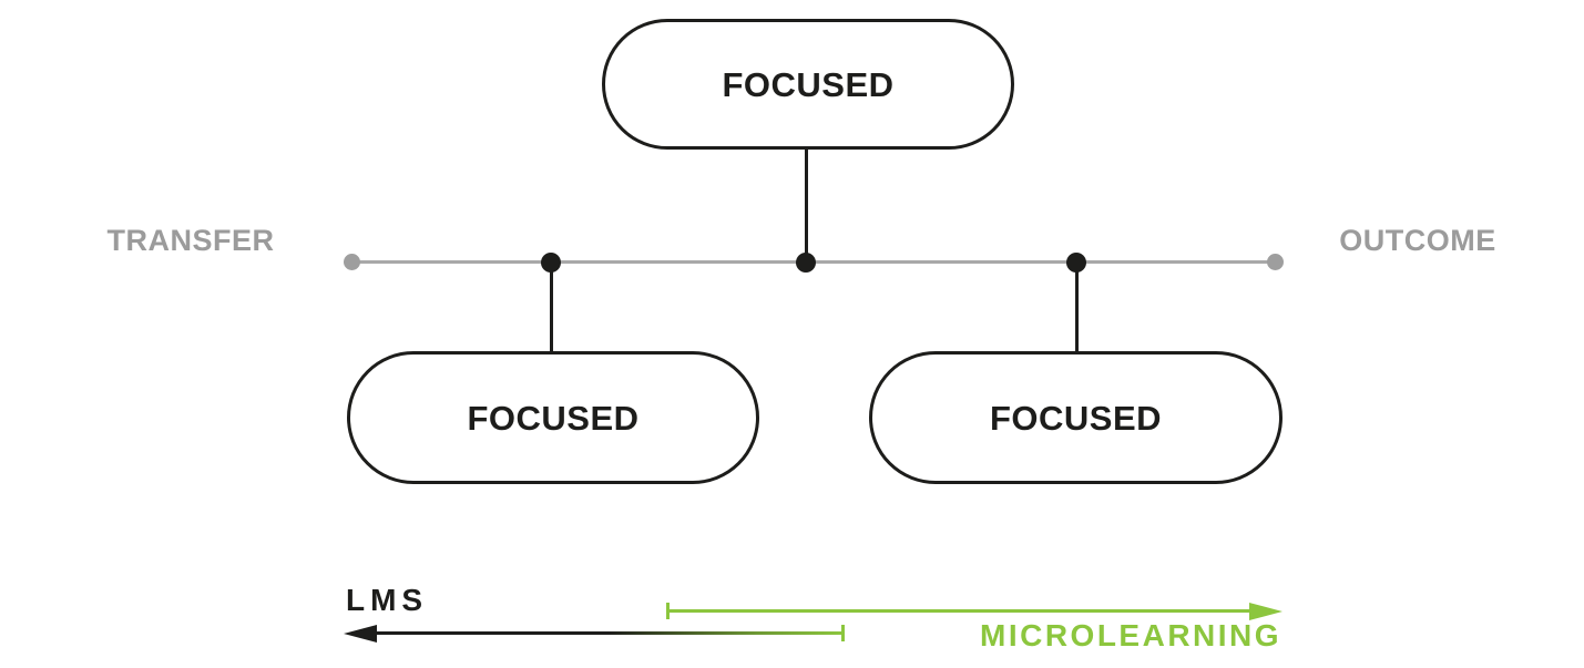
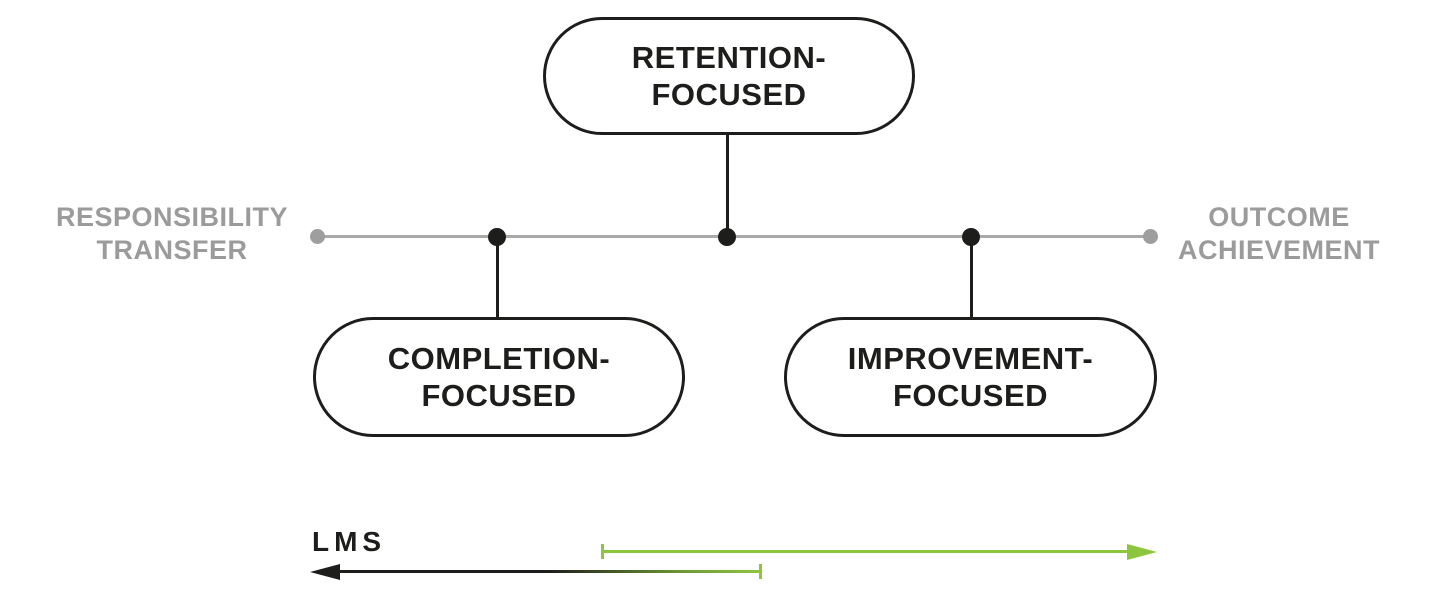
+ RESPONSIBILITY
  TRANSFER
  OUTCOME
+ ACHIEVEMENT
+ RETENTION-
  FOCUSED
+ COMPLETION-
  FOCUSED
+ IMPROVEMENT-
  FOCUSED
  LMS
- MICROLEARNING
